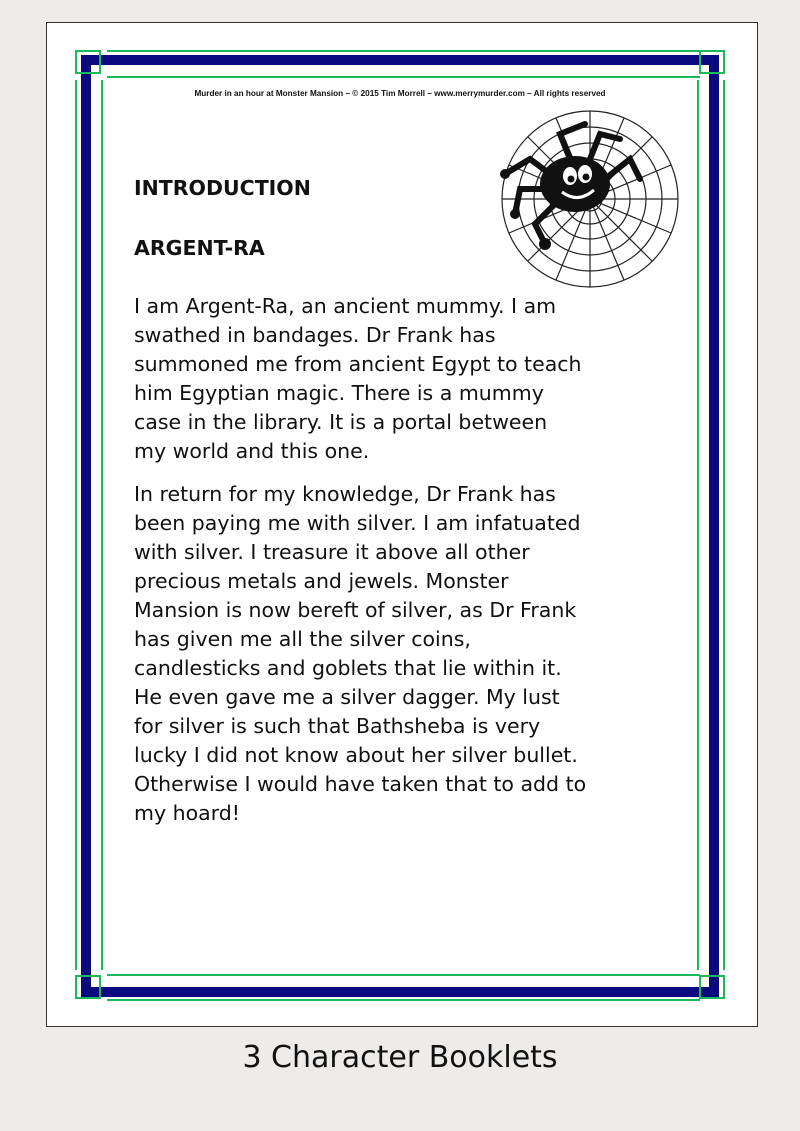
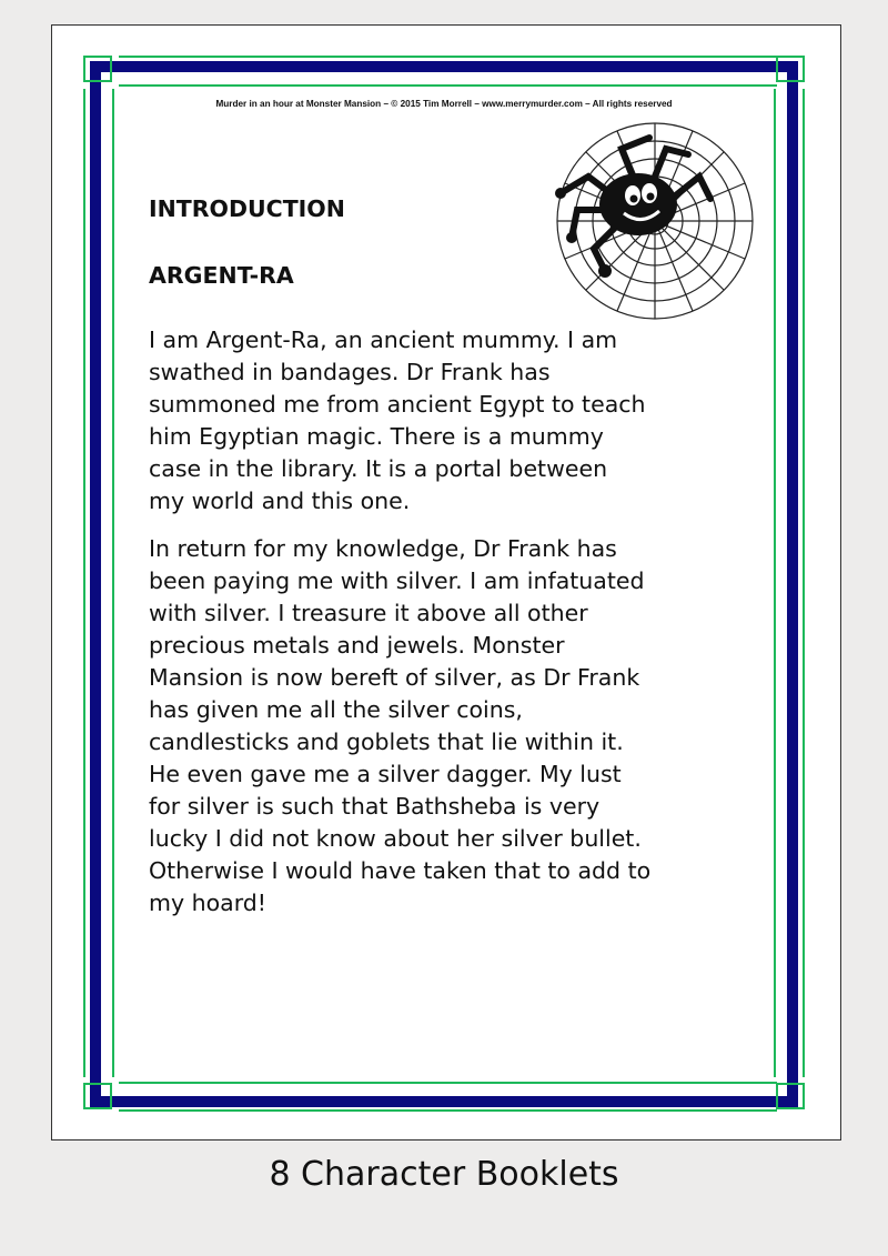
  Murder in an hour at Monster Mansion – © 2015 Tim Morrell – www.merrymurder.com – All rights reserved
  INTRODUCTION
  ARGENT-RA
  I am Argent-Ra, an ancient mummy. I am
  swathed in bandages. Dr Frank has
  summoned me from ancient Egypt to teach
  him Egyptian magic. There is a mummy
  case in the library. It is a portal between
  my world and this one.
  In return for my knowledge, Dr Frank has
  been paying me with silver. I am infatuated
  with silver. I treasure it above all other
  precious metals and jewels. Monster
  Mansion is now bereft of silver, as Dr Frank
  has given me all the silver coins,
  candlesticks and goblets that lie within it.
  He even gave me a silver dagger. My lust
  for silver is such that Bathsheba is very
  lucky I did not know about her silver bullet.
  Otherwise I would have taken that to add to
  my hoard!
- 3 Character Booklets
+ 8 Character Booklets
